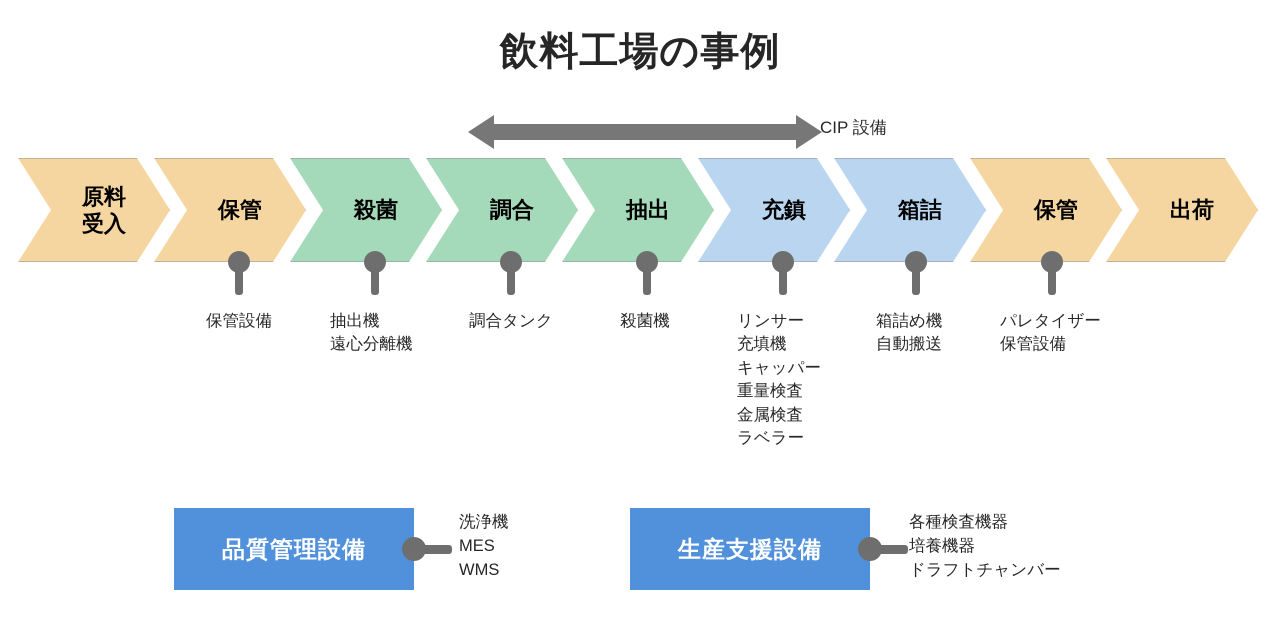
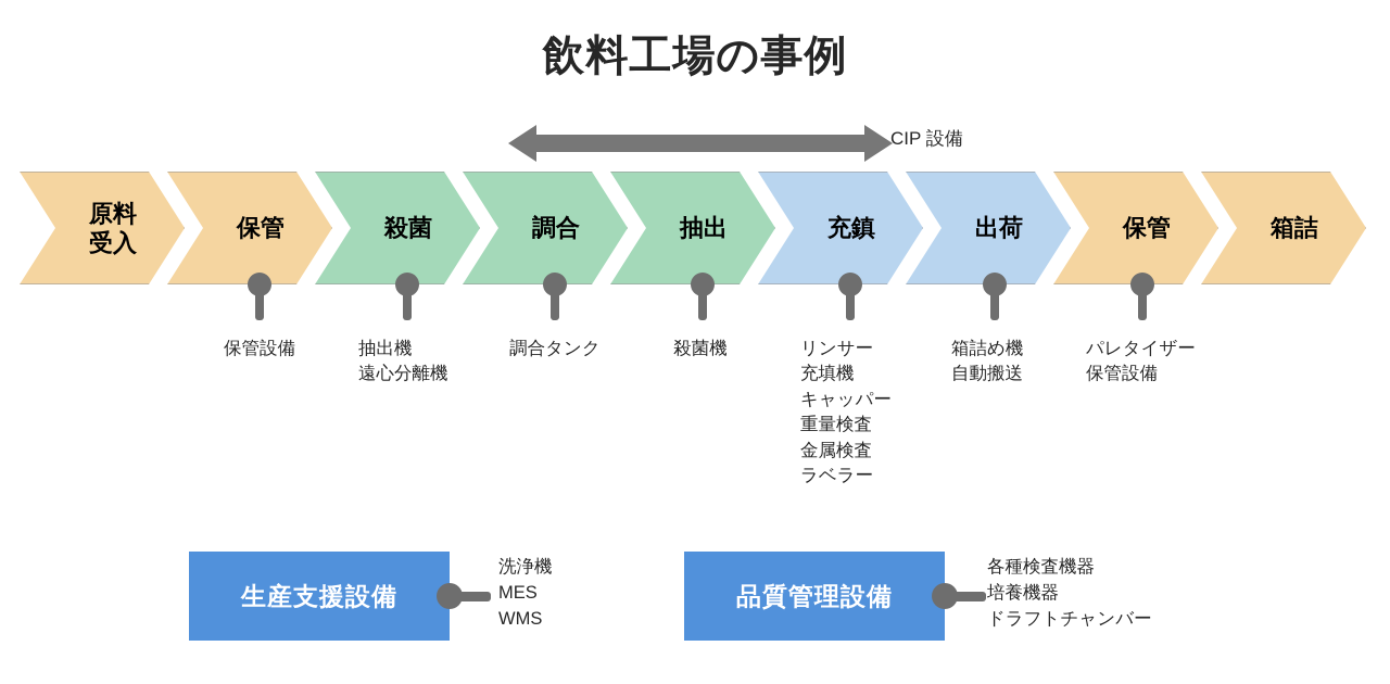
  飲料工場の事例
  CIP 設備
  原料
  受入
  保管
  殺菌
  調合
  抽出
  充鎮
- 箱詰
+ 出荷
  保管
- 出荷
+ 箱詰
  保管設備
  抽出機
  遠心分離機
  調合タンク
  殺菌機
  リンサー
  充填機
  キャッパー
  重量検査
  金属検査
  ラベラー
  箱詰め機
  自動搬送
  パレタイザー
  保管設備
- 品質管理設備
+ 生産支援設備
  洗浄機
  MES
  WMS
- 生産支援設備
+ 品質管理設備
  各種検査機器
  培養機器
  ドラフトチャンバー
